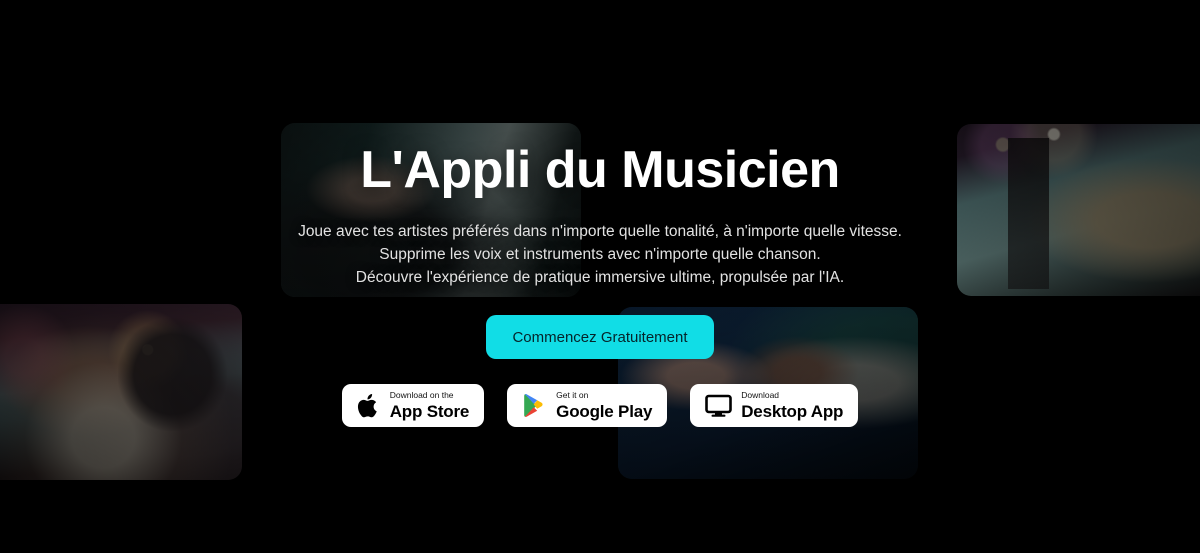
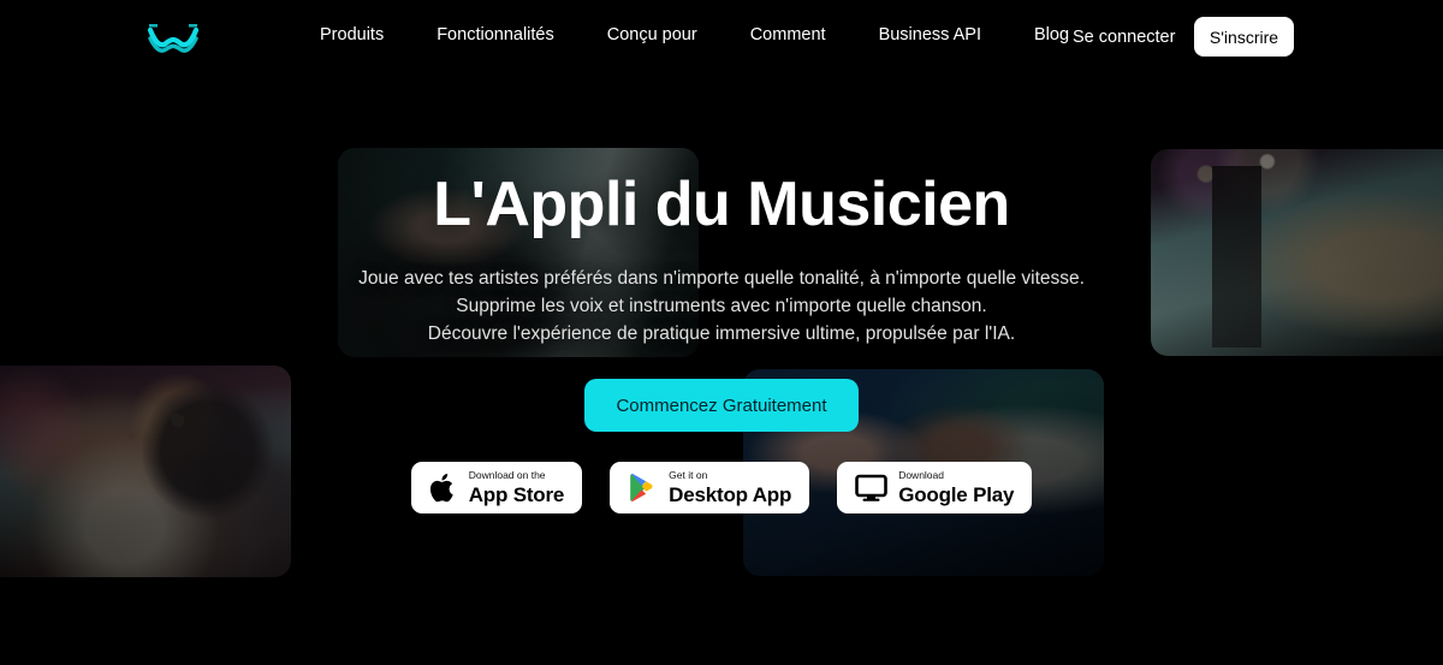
+ Produits
+ Fonctionnalités
+ Conçu pour
+ Comment
+ Business API
+ Blog
+ Se connecter
+ S'inscrire
  L'Appli du Musicien
  Joue avec tes artistes préférés dans n'importe quelle tonalité, à n'importe quelle vitesse.
  Supprime les voix et instruments avec n'importe quelle chanson.
  Découvre l'expérience de pratique immersive ultime, propulsée par l'IA.
  Commencez Gratuitement
  Download on the
  App Store
  Get it on
- Google Play
+ Desktop App
  Download
- Desktop App
+ Google Play
